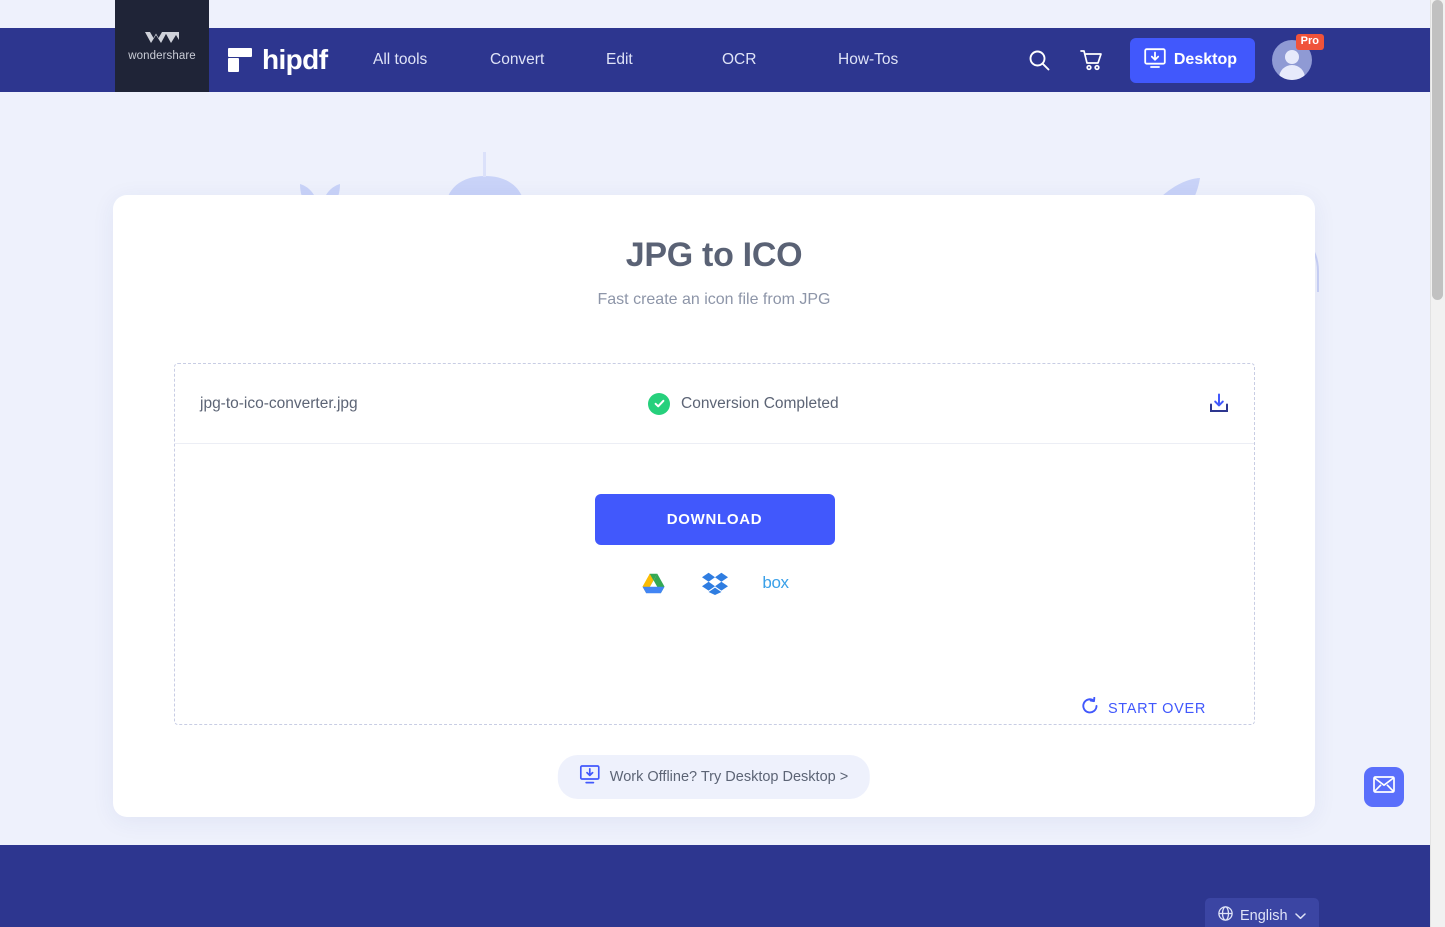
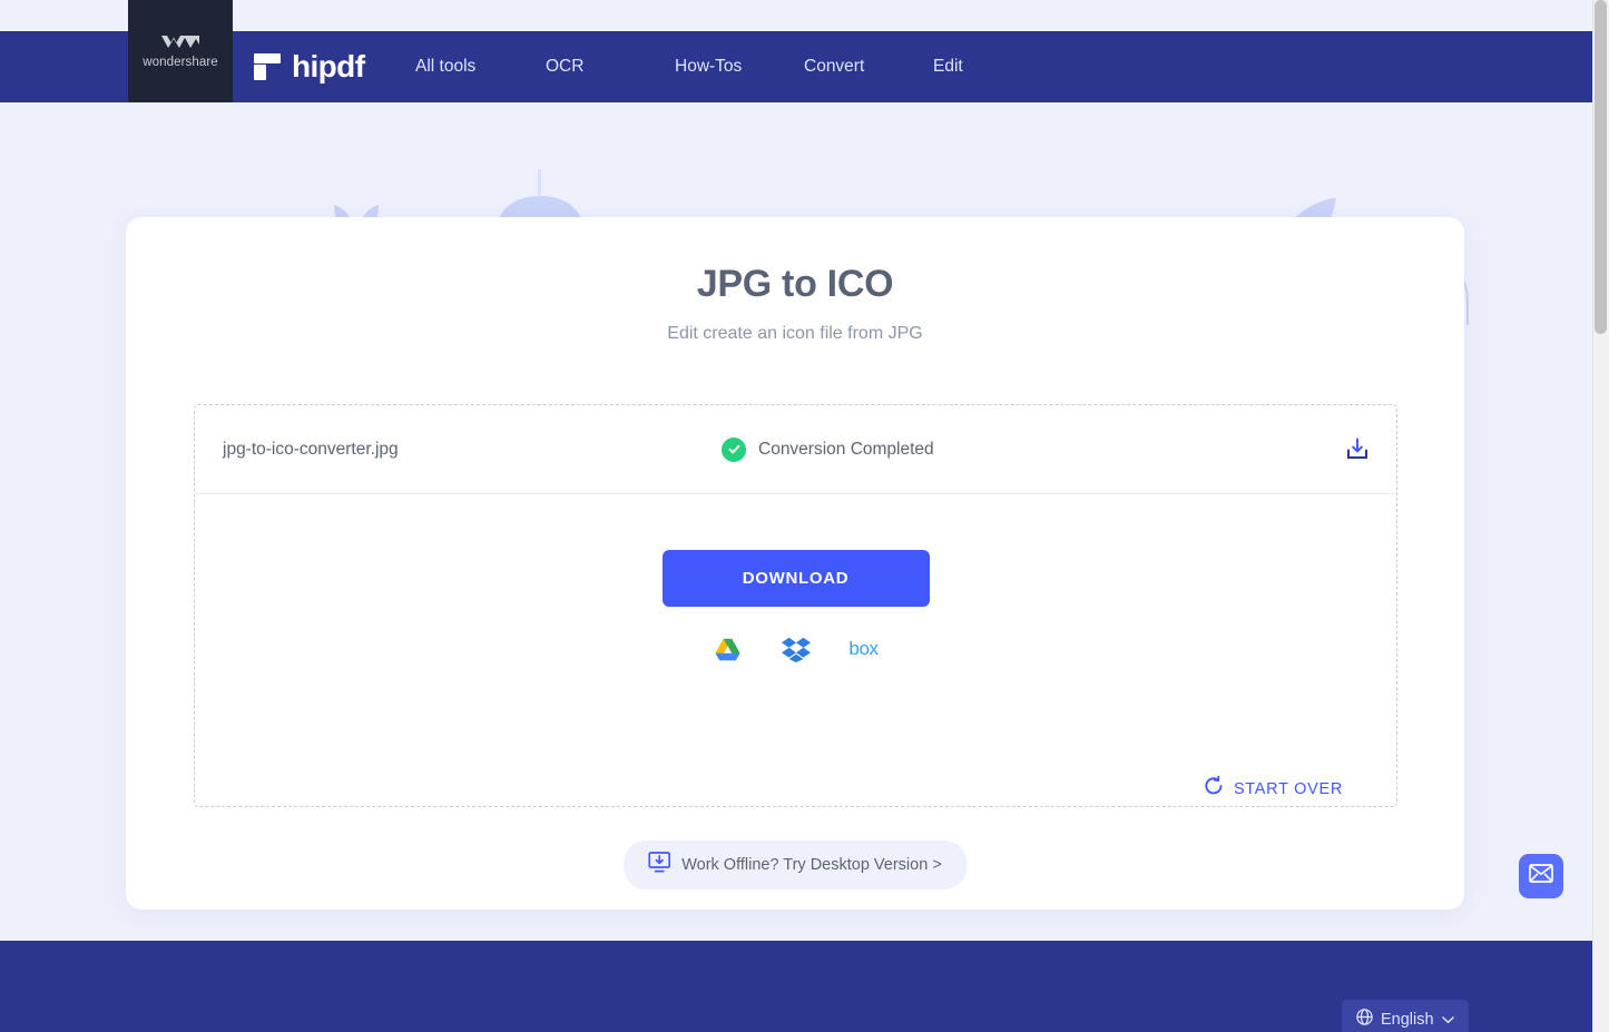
  wondershare
  hipdf
  All tools
- Convert
+ OCR
- Edit
+ How-Tos
- OCR
+ Convert
- How-Tos
+ Edit
- Desktop
- Pro
  JPG to ICO
- Fast create an icon file from JPG
+ Edit create an icon file from JPG
  jpg-to-ico-converter.jpg
  Conversion Completed
  DOWNLOAD
  box
  START OVER
- Work Offline? Try Desktop Desktop >
+ Work Offline? Try Desktop Version >
  English
